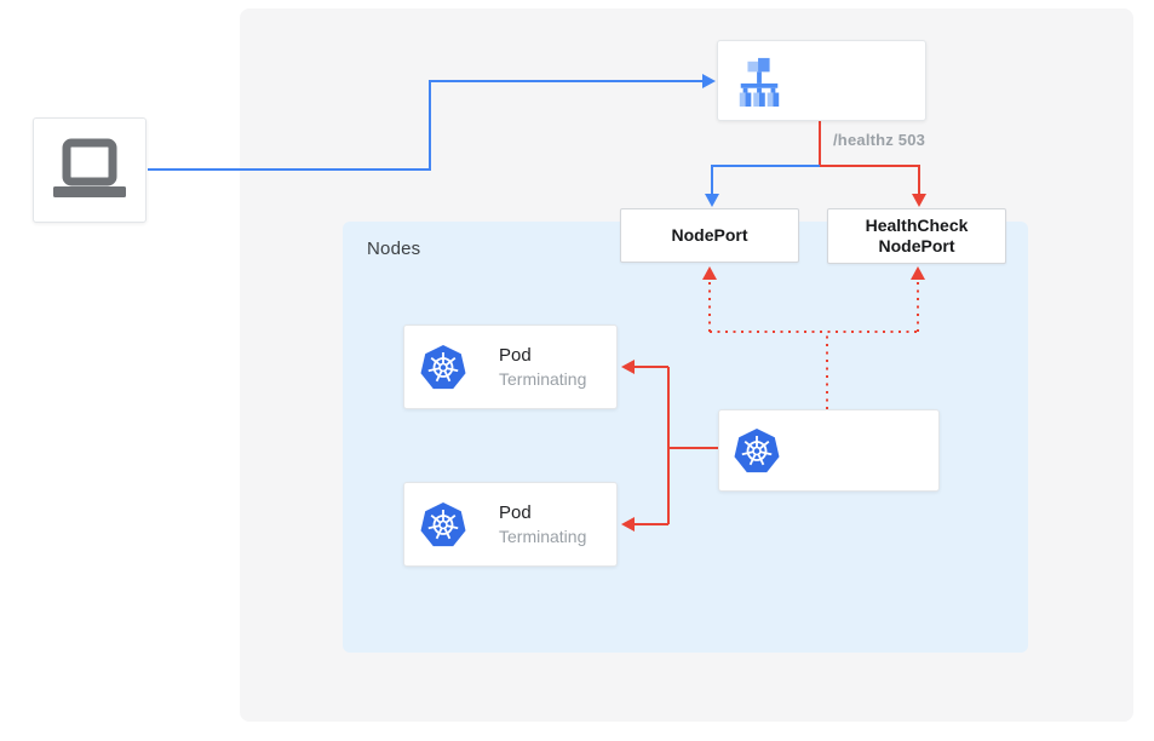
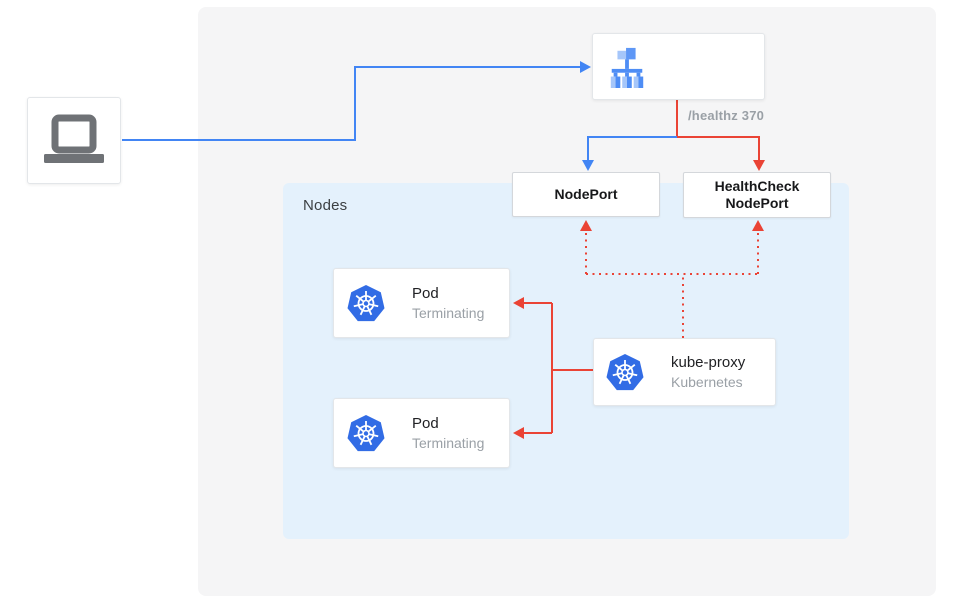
  Nodes
- /healthz 503
+ /healthz 370
  NodePort
  HealthCheck
  NodePort
  Pod
  Terminating
  Pod
  Terminating
+ kube-proxy
+ Kubernetes
